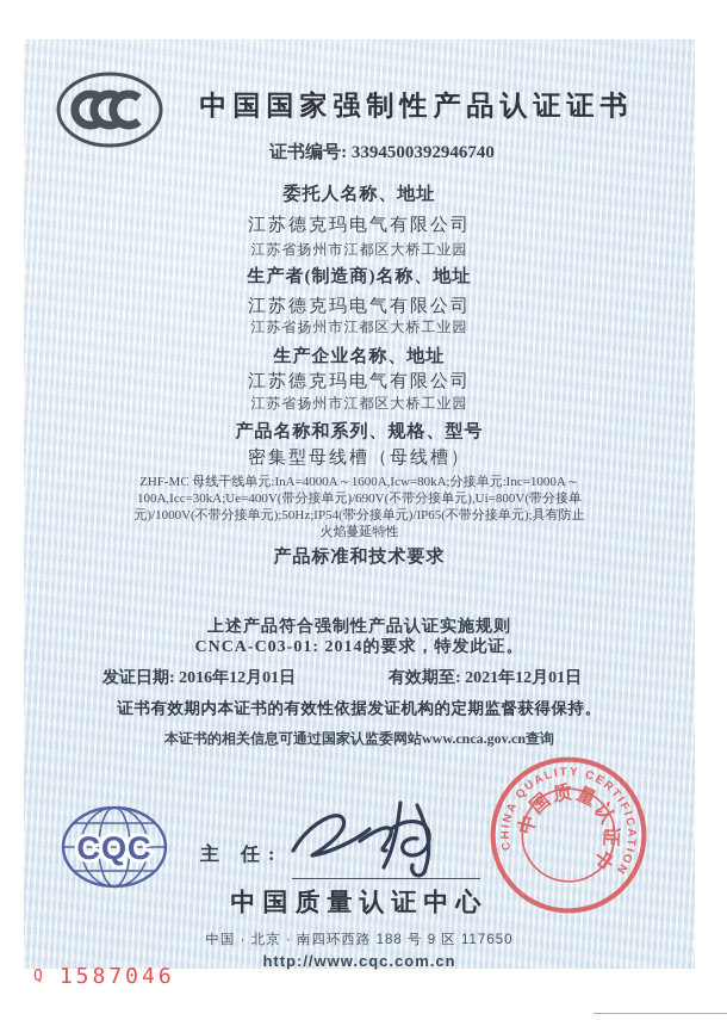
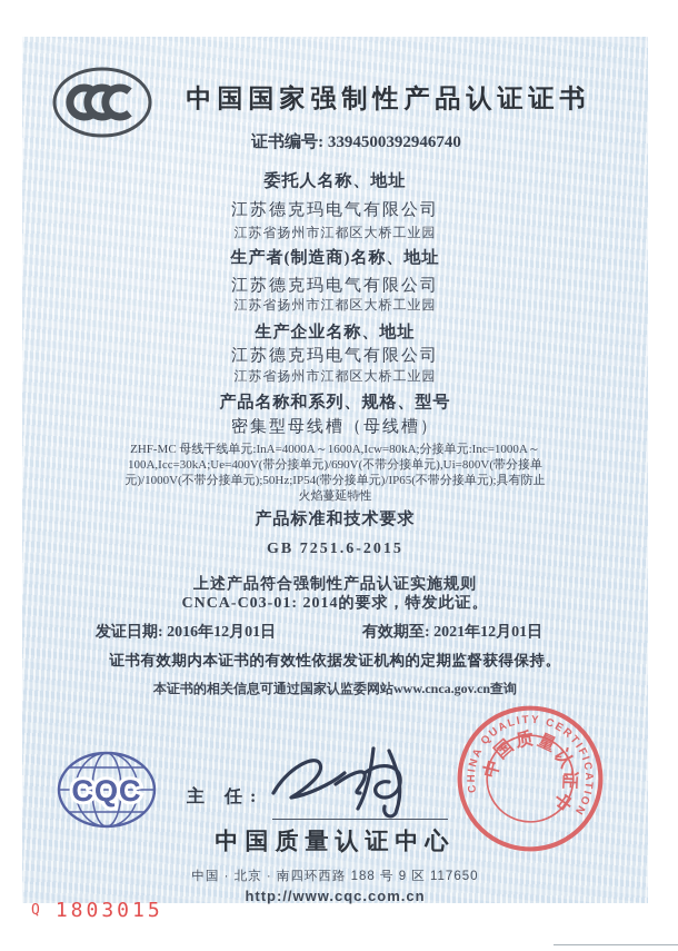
  中国国家强制性产品认证证书
  证书编号: 3394500392946740
  委托人名称、地址
  江苏德克玛电气有限公司
  江苏省扬州市江都区大桥工业园
  生产者(制造商)名称、地址
  江苏德克玛电气有限公司
  江苏省扬州市江都区大桥工业园
  生产企业名称、地址
  江苏德克玛电气有限公司
  江苏省扬州市江都区大桥工业园
  产品名称和系列、规格、型号
  密集型母线槽（母线槽）
  ZHF-MC 母线干线单元:InA=4000A～1600A,Icw=80kA;分接单元:Inc=1000A～
  100A,Icc=30kA;Ue=400V(带分接单元)/690V(不带分接单元),Ui=800V(带分接单
  元)/1000V(不带分接单元);50Hz;IP54(带分接单元)/IP65(不带分接单元);具有防止
  火焰蔓延特性
  产品标准和技术要求
+ GB 7251.6-2015
  上述产品符合强制性产品认证实施规则
  CNCA-C03-01: 2014的要求，特发此证。
  发证日期: 2016年12月01日
  有效期至: 2021年12月01日
  证书有效期内本证书的有效性依据发证机构的定期监督获得保持。
  本证书的相关信息可通过国家认监委网站www.cnca.gov.cn查询
  CQC
  主 任:
  中国质量认证中心
  中国 · 北京 · 南四环西路 188 号 9 区 117650
  http://www.cqc.com.cn
- Q 1587046
+ Q 1803015
